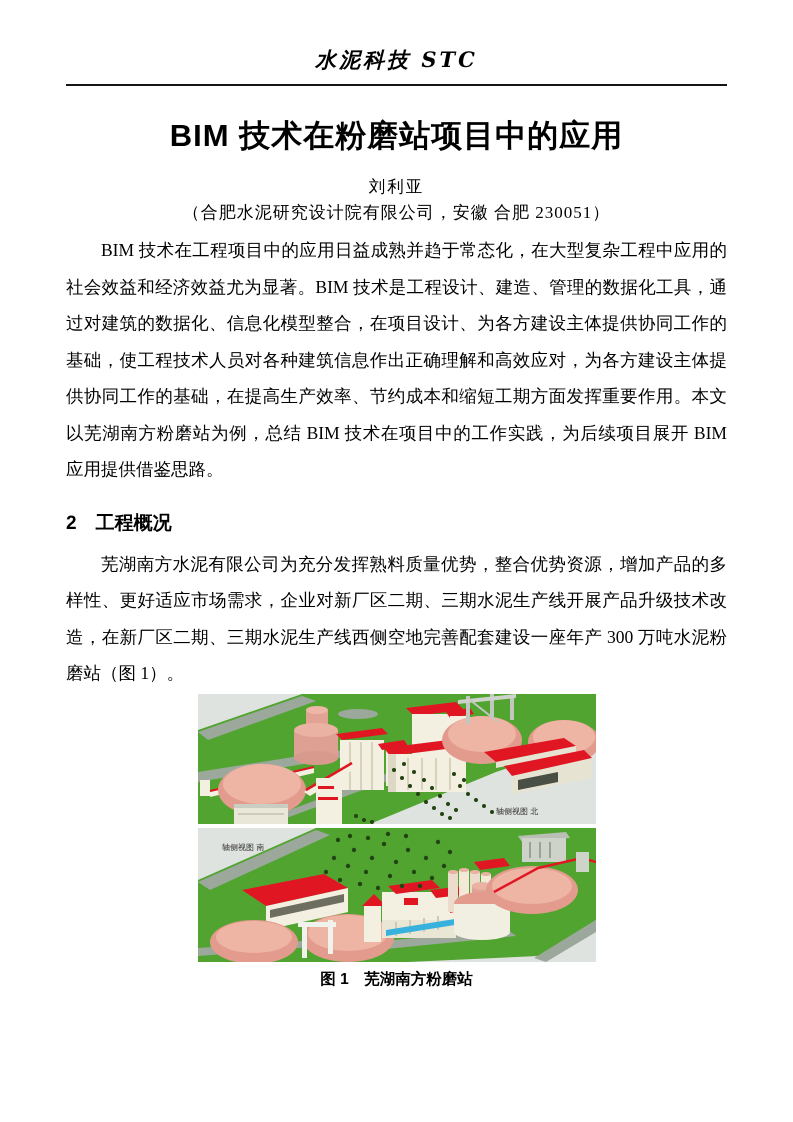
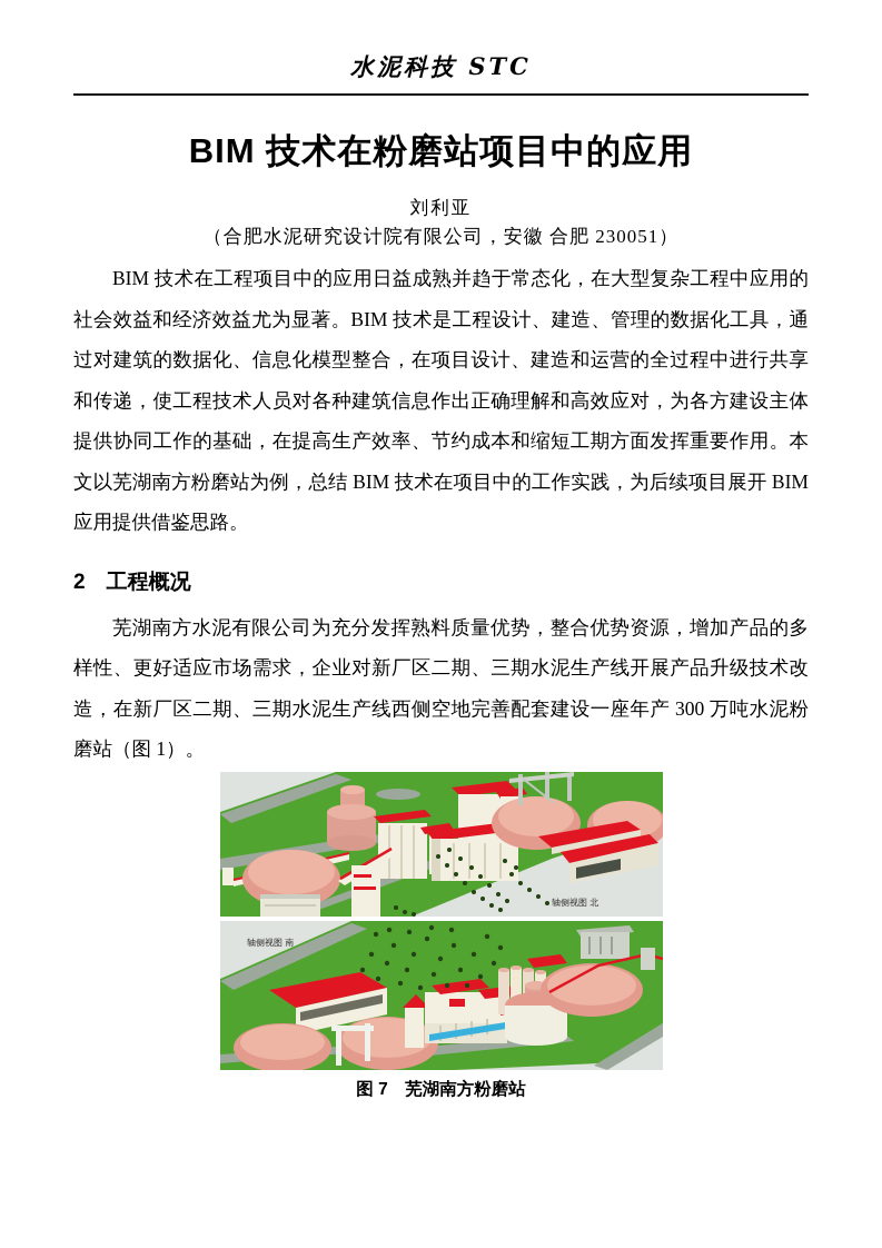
  水泥科技 STC
  BIM 技术在粉磨站项目中的应用
  刘利亚
  （合肥水泥研究设计院有限公司，安徽 合肥 230051）
- BIM 技术在工程项目中的应用日益成熟并趋于常态化，在大型复杂工程中应用的社会效益和经济效益尤为显著。BIM 技术是工程设计、建造、管理的数据化工具，通过对建筑的数据化、信息化模型整合，在项目设计、为各方建设主体提供协同工作的基础，使工程技术人员对各种建筑信息作出正确理解和高效应对，为各方建设主体提供协同工作的基础，在提高生产效率、节约成本和缩短工期方面发挥重要作用。本文以芜湖南方粉磨站为例，总结 BIM 技术在项目中的工作实践，为后续项目展开 BIM 应用提供借鉴思路。
+ BIM 技术在工程项目中的应用日益成熟并趋于常态化，在大型复杂工程中应用的社会效益和经济效益尤为显著。BIM 技术是工程设计、建造、管理的数据化工具，通过对建筑的数据化、信息化模型整合，在项目设计、建造和运营的全过程中进行共享和传递，使工程技术人员对各种建筑信息作出正确理解和高效应对，为各方建设主体提供协同工作的基础，在提高生产效率、节约成本和缩短工期方面发挥重要作用。本文以芜湖南方粉磨站为例，总结 BIM 技术在项目中的工作实践，为后续项目展开 BIM 应用提供借鉴思路。
  2 工程概况
  芜湖南方水泥有限公司为充分发挥熟料质量优势，整合优势资源，增加产品的多样性、更好适应市场需求，企业对新厂区二期、三期水泥生产线开展产品升级技术改造，在新厂区二期、三期水泥生产线西侧空地完善配套建设一座年产 300 万吨水泥粉磨站（图 1）。
  轴侧视图 北
  轴侧视图 南
- 图 1 芜湖南方粉磨站
+ 图 7 芜湖南方粉磨站
